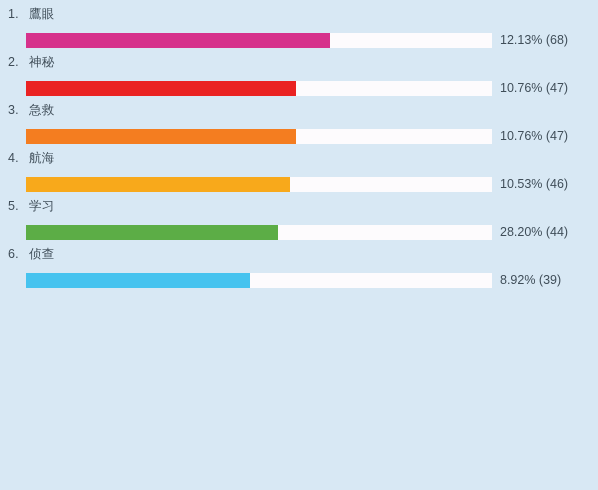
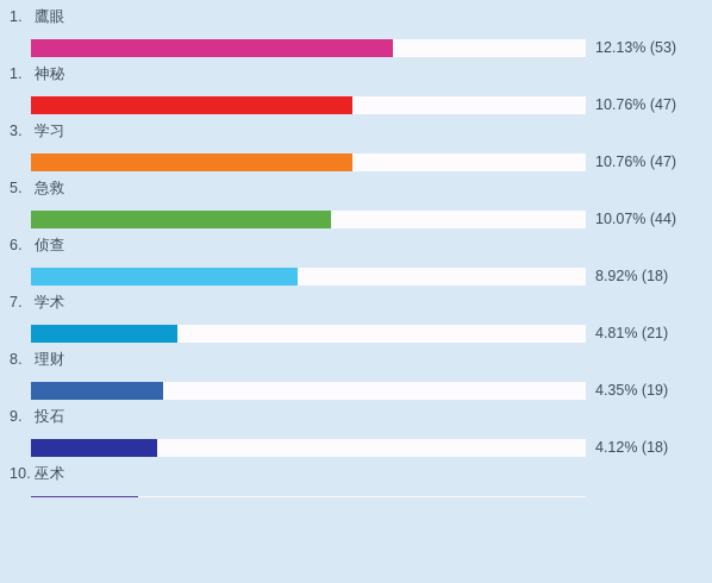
  1. 鷹眼
- 12.13% (68)
+ 12.13% (53)
- 2. 神秘
+ 1. 神秘
  10.76% (47)
- 3. 急救
+ 3. 学习
  10.76% (47)
- 4. 航海
- 10.53% (46)
- 5. 学习
+ 5. 急救
- 28.20% (44)
+ 10.07% (44)
  6. 侦查
- 8.92% (39)
+ 8.92% (18)
+ 7. 学术
+ 4.81% (21)
+ 8. 理财
+ 4.35% (19)
+ 9. 投石
+ 4.12% (18)
+ 10. 巫术
